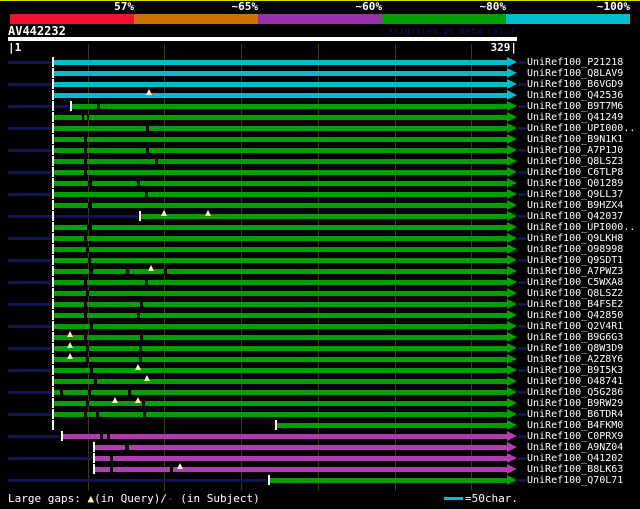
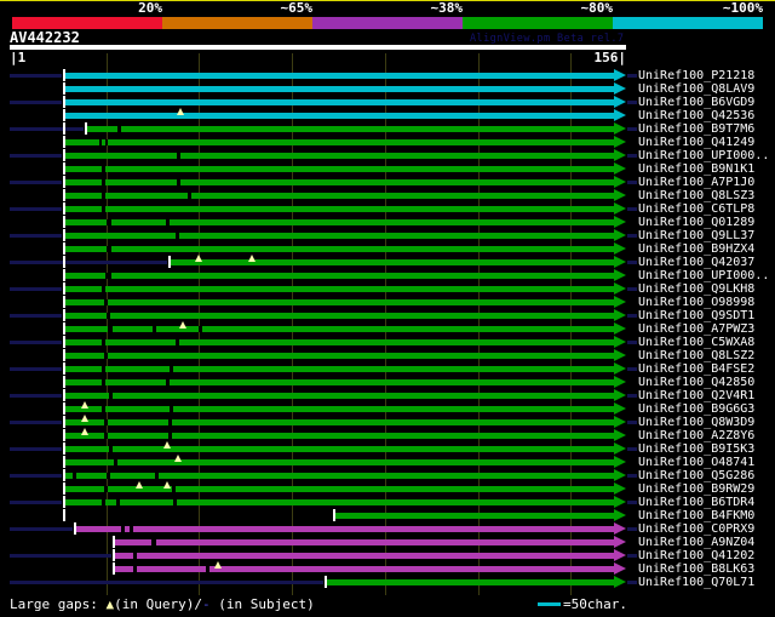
- 57%
+ 20%
  ~65%
- ~60%
+ ~38%
  ~80%
  ~100%
  AV442232
  AlignView.pm Beta rel.7
  |1
- 329|
+ 156|
  UniRef100_P21218
  UniRef100_Q8LAV9
  UniRef100_B6VGD9
  UniRef100_Q42536
  UniRef100_B9T7M6
  UniRef100_Q41249
  UniRef100_UPI000..
  UniRef100_B9N1K1
  UniRef100_A7P1J0
  UniRef100_Q8LSZ3
  UniRef100_C6TLP8
  UniRef100_Q01289
  UniRef100_Q9LL37
  UniRef100_B9HZX4
  UniRef100_Q42037
  UniRef100_UPI000..
  UniRef100_Q9LKH8
  UniRef100_O98998
  UniRef100_Q9SDT1
  UniRef100_A7PWZ3
  UniRef100_C5WXA8
  UniRef100_Q8LSZ2
  UniRef100_B4FSE2
  UniRef100_Q42850
  UniRef100_Q2V4R1
  UniRef100_B9G6G3
  UniRef100_Q8W3D9
  UniRef100_A2Z8Y6
  UniRef100_B9I5K3
  UniRef100_O48741
  UniRef100_Q5G286
  UniRef100_B9RW29
  UniRef100_B6TDR4
  UniRef100_B4FKM0
  UniRef100_C0PRX9
  UniRef100_A9NZ04
  UniRef100_Q41202
  UniRef100_B8LK63
  UniRef100_Q70L71
  Large gaps: ▲(in Query)/- (in Subject)
  =50char.
